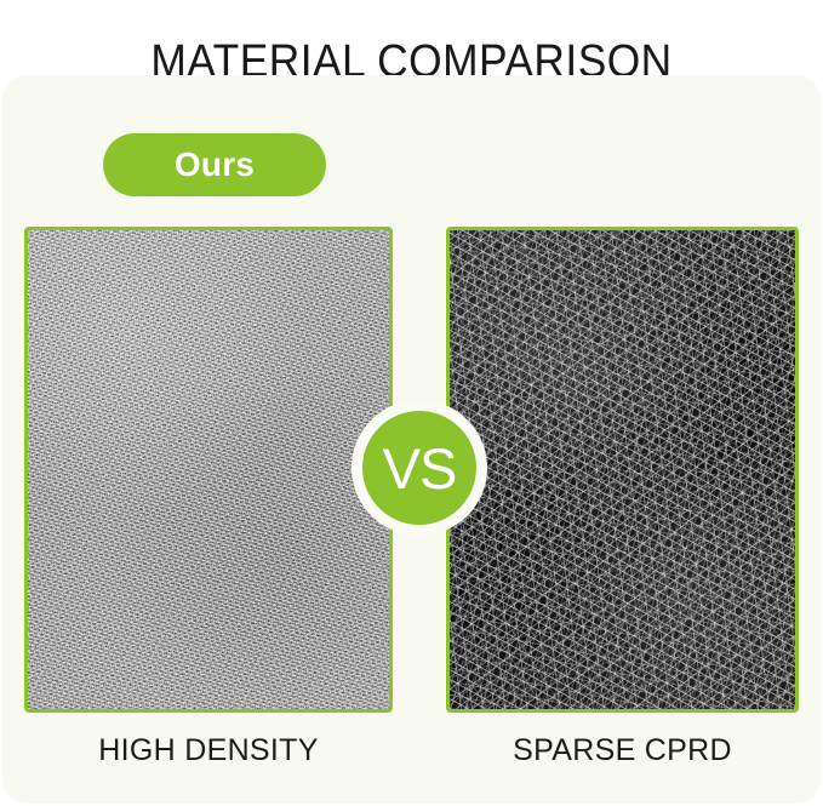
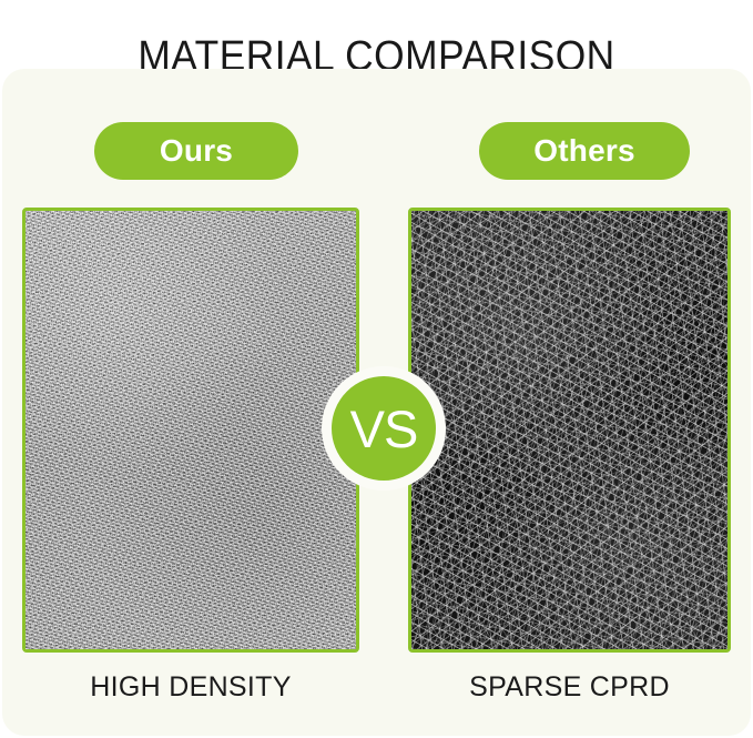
  MATERIAL COMPARISON
  Ours
+ Others
  VS
  HIGH DENSITY
  SPARSE CPRD
